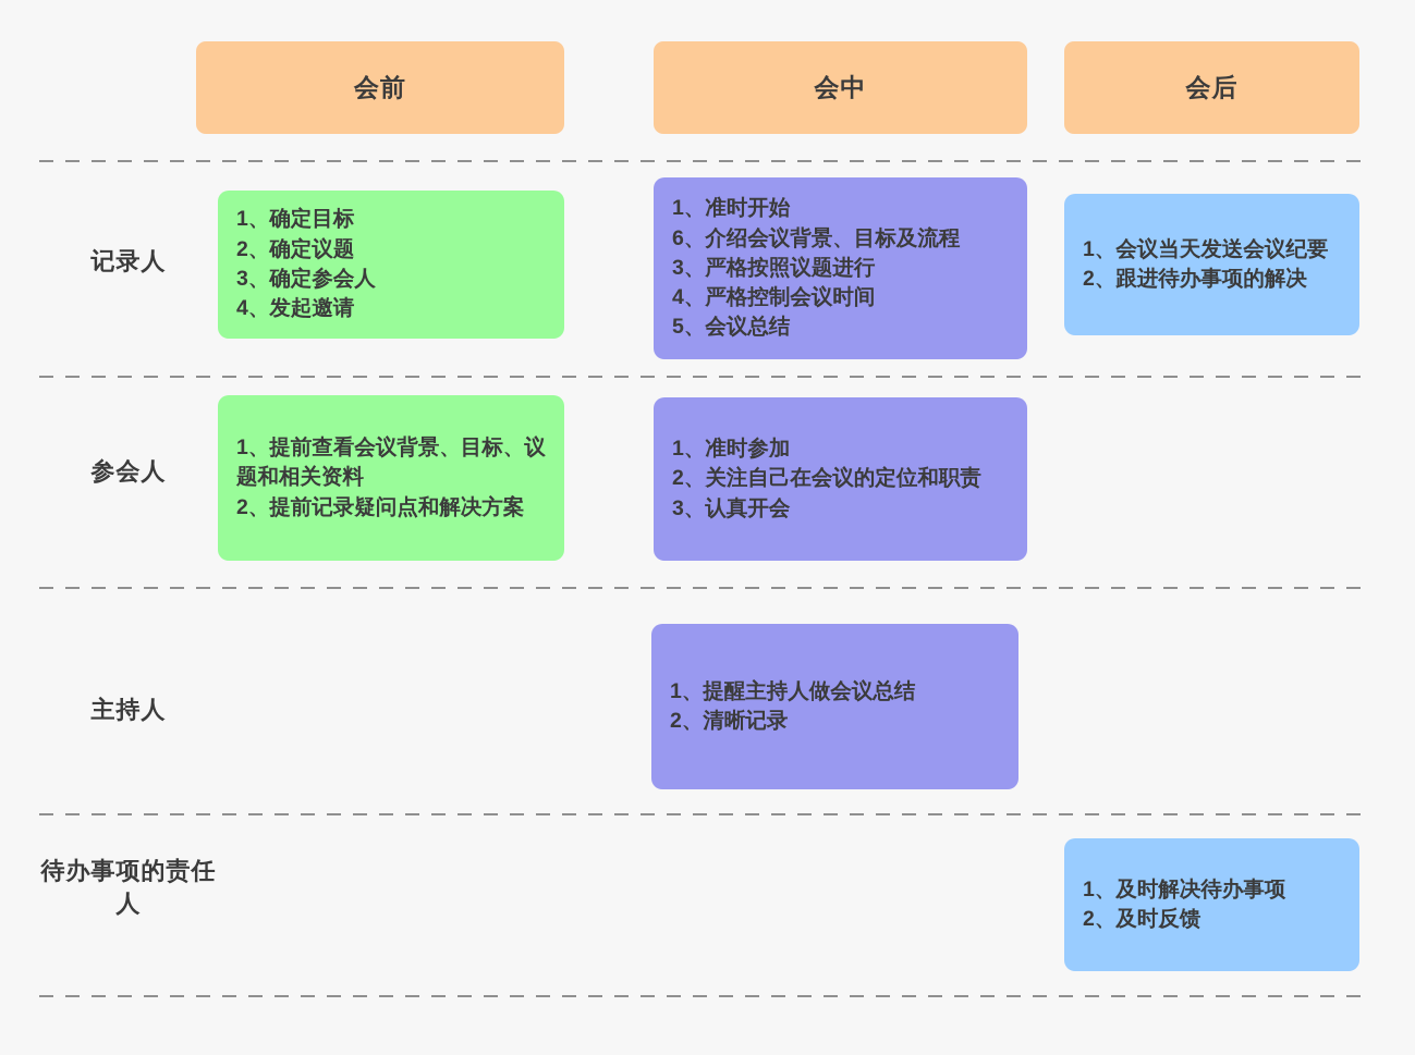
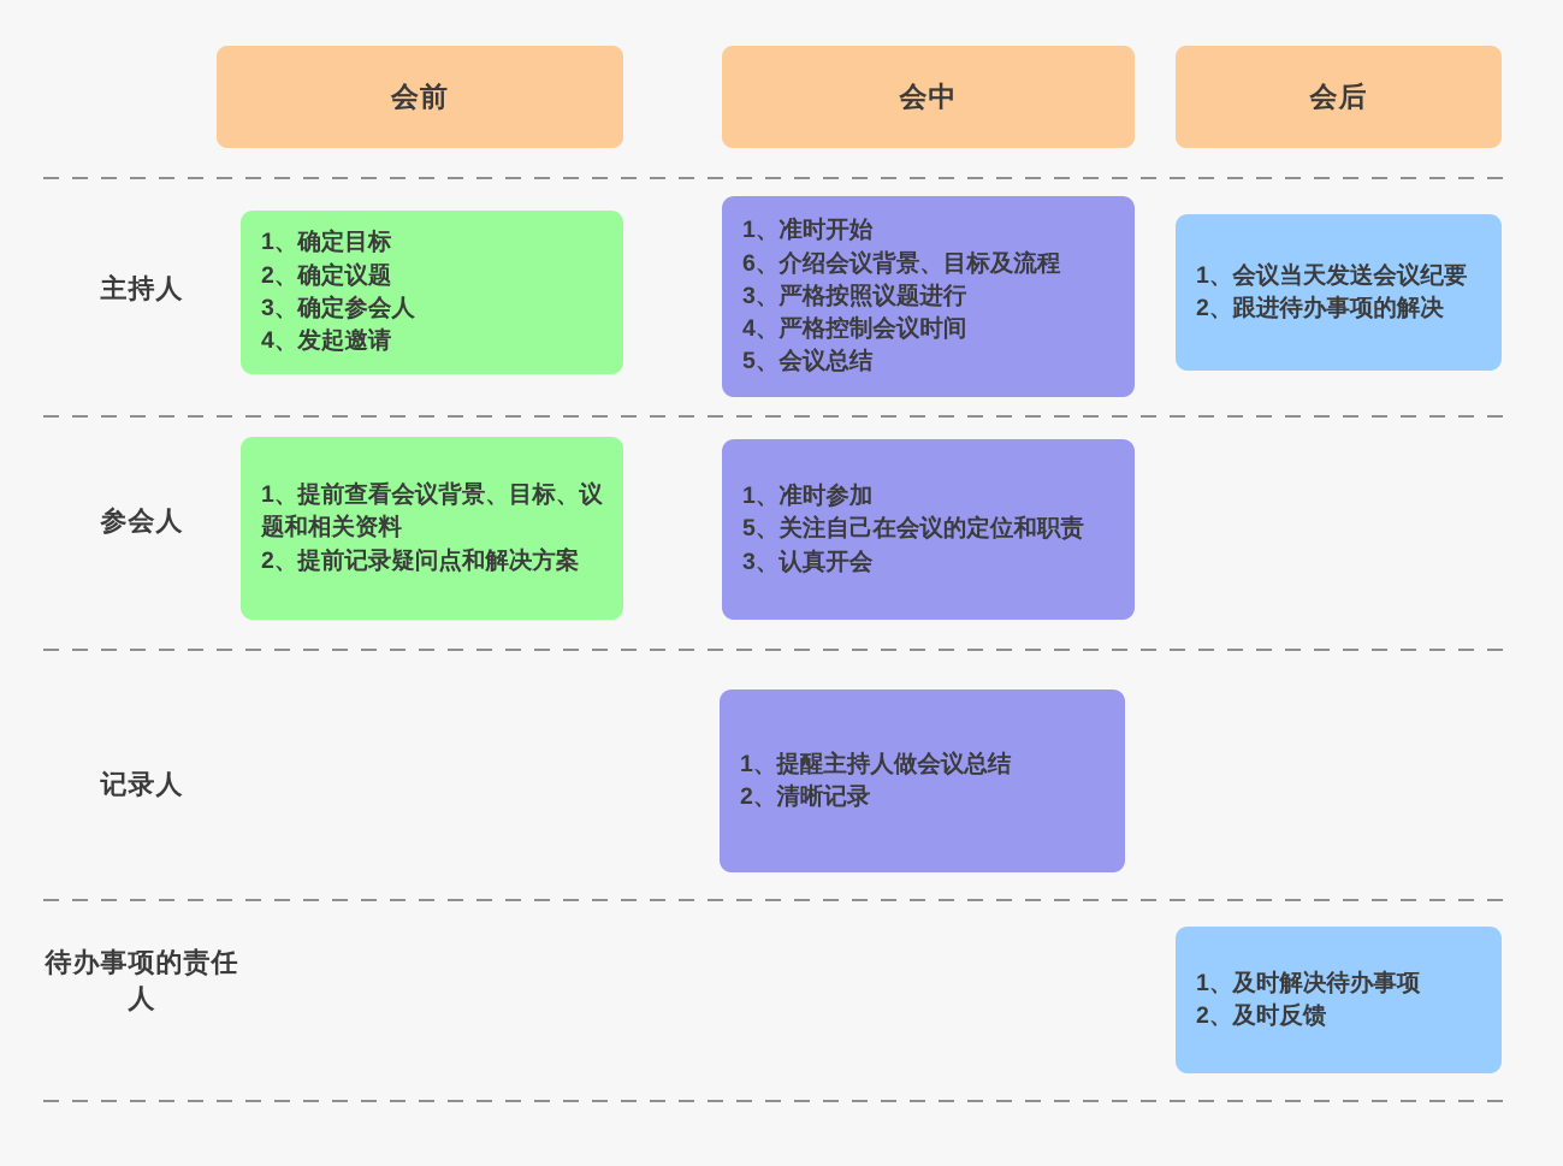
  会前
  会中
  会后
- 记录人
+ 主持人
  参会人
- 主持人
+ 记录人
  待办事项的责任人
  1、确定目标
  2、确定议题
  3、确定参会人
  4、发起邀请
  1、准时开始
  6、介绍会议背景、目标及流程
  3、严格按照议题进行
  4、严格控制会议时间
  5、会议总结
  1、会议当天发送会议纪要
  2、跟进待办事项的解决
  1、提前查看会议背景、目标、议题和相关资料
  2、提前记录疑问点和解决方案
  1、准时参加
- 2、关注自己在会议的定位和职责
+ 5、关注自己在会议的定位和职责
  3、认真开会
  1、提醒主持人做会议总结
  2、清晰记录
  1、及时解决待办事项
  2、及时反馈
